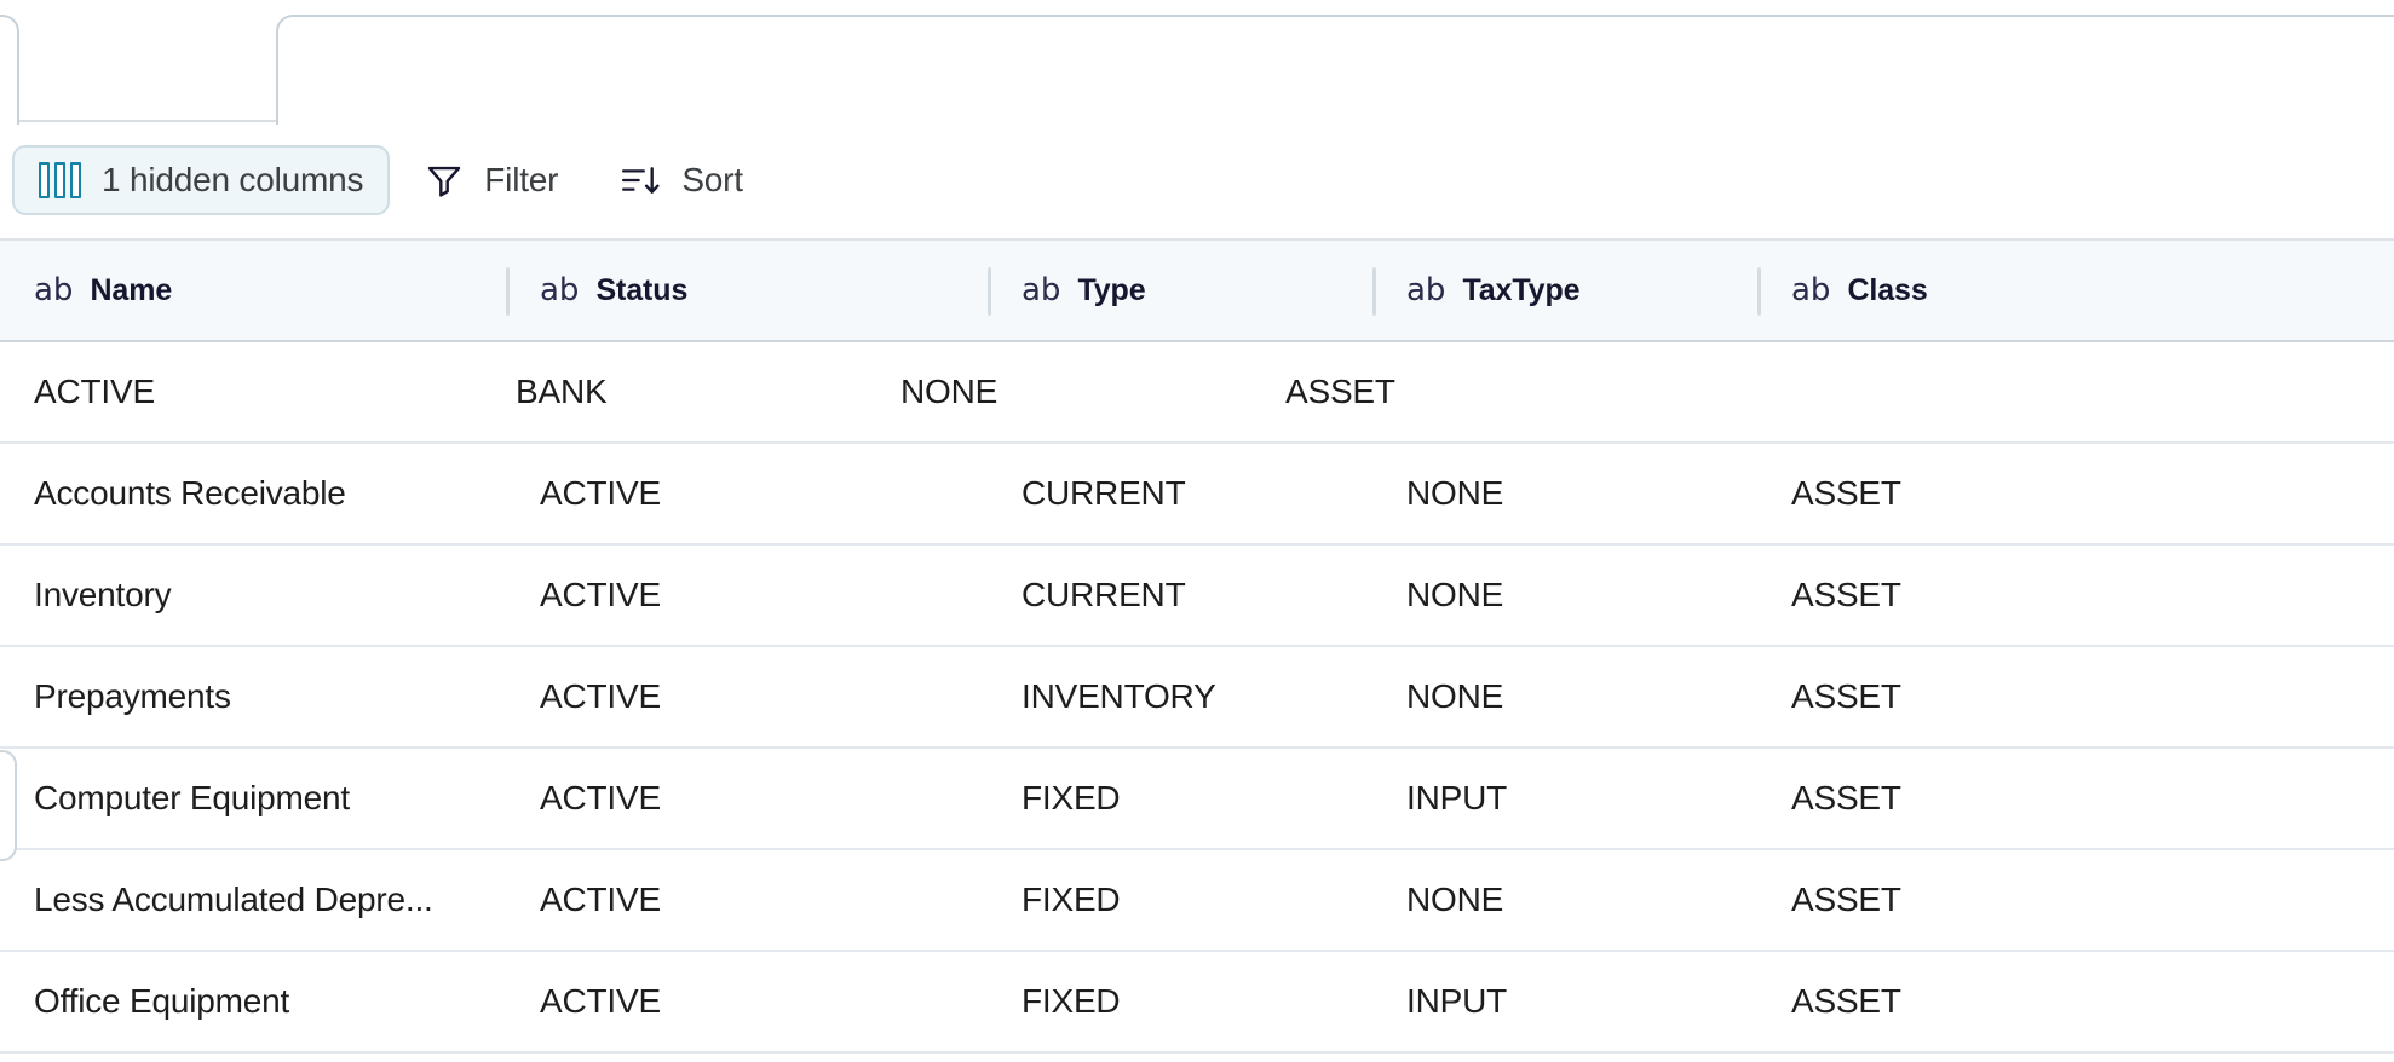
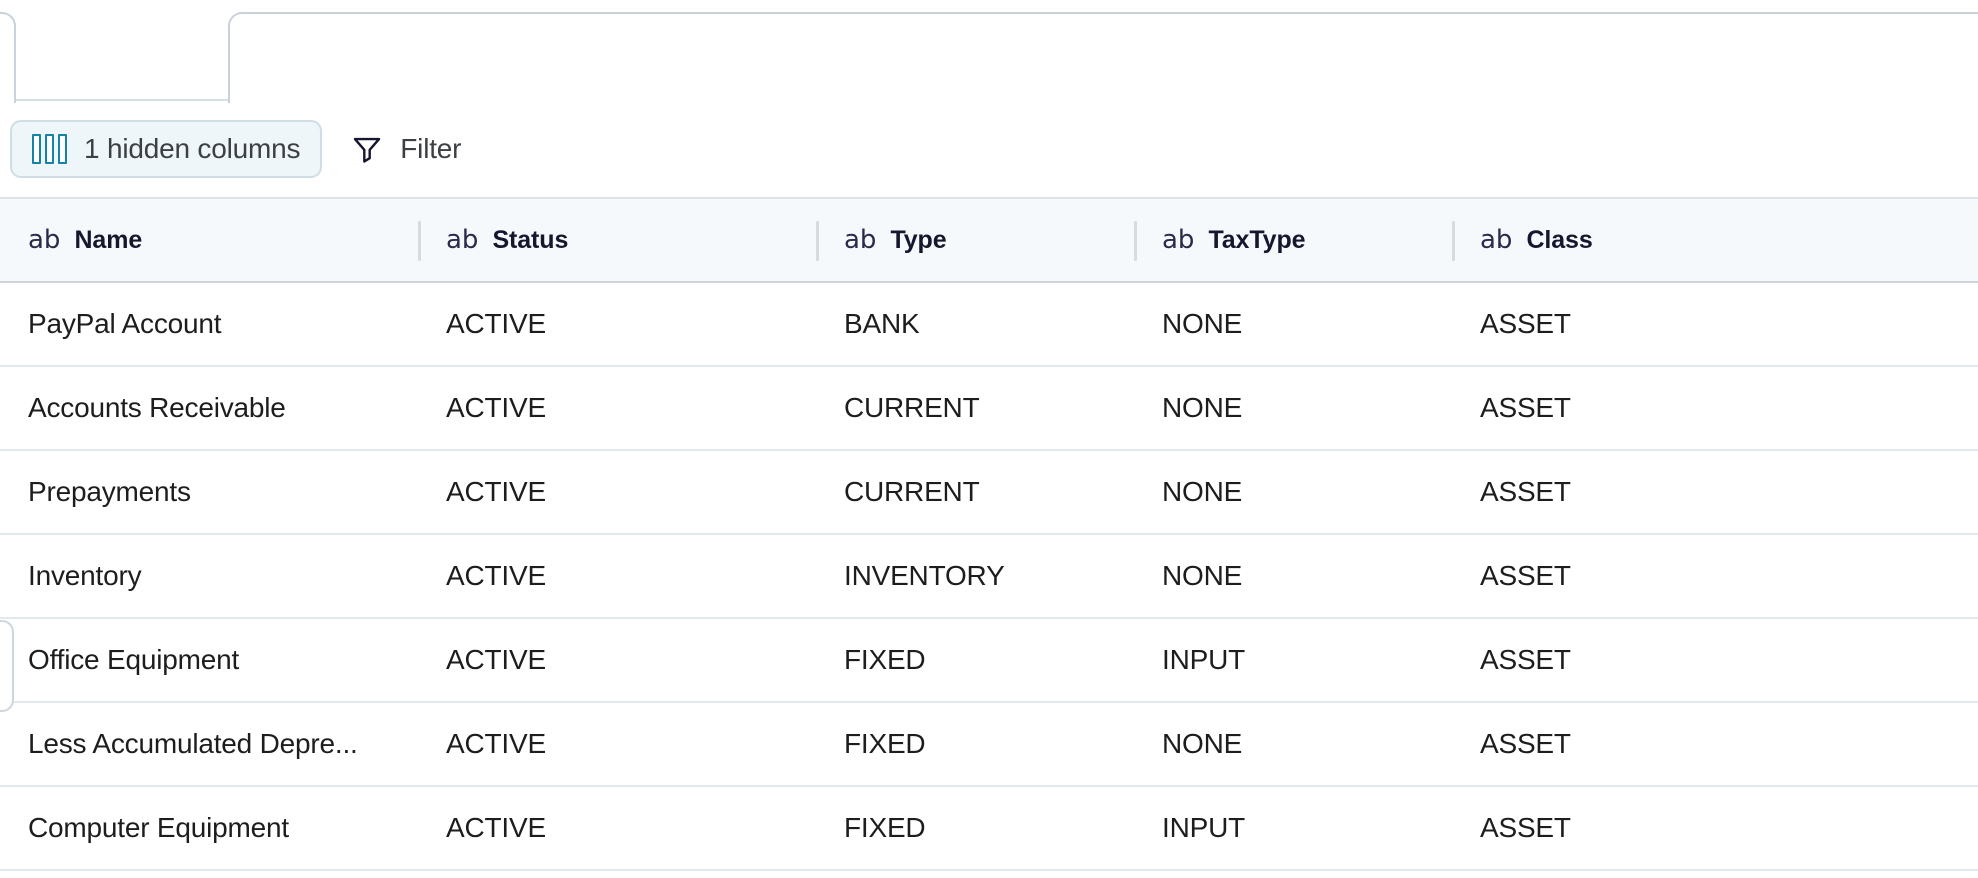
  1 hidden columns
  Filter
- Sort
  ab
  Name
  ab
  Status
  ab
  Type
  ab
  TaxType
  ab
  Class
+ PayPal Account
  ACTIVE
  BANK
  NONE
  ASSET
  Accounts Receivable
  ACTIVE
  CURRENT
  NONE
  ASSET
- Inventory
+ Prepayments
  ACTIVE
  CURRENT
  NONE
  ASSET
- Prepayments
+ Inventory
  ACTIVE
  INVENTORY
  NONE
  ASSET
- Computer Equipment
+ Office Equipment
  ACTIVE
  FIXED
  INPUT
  ASSET
  Less Accumulated Depre...
  ACTIVE
  FIXED
  NONE
  ASSET
- Office Equipment
+ Computer Equipment
  ACTIVE
  FIXED
  INPUT
  ASSET
